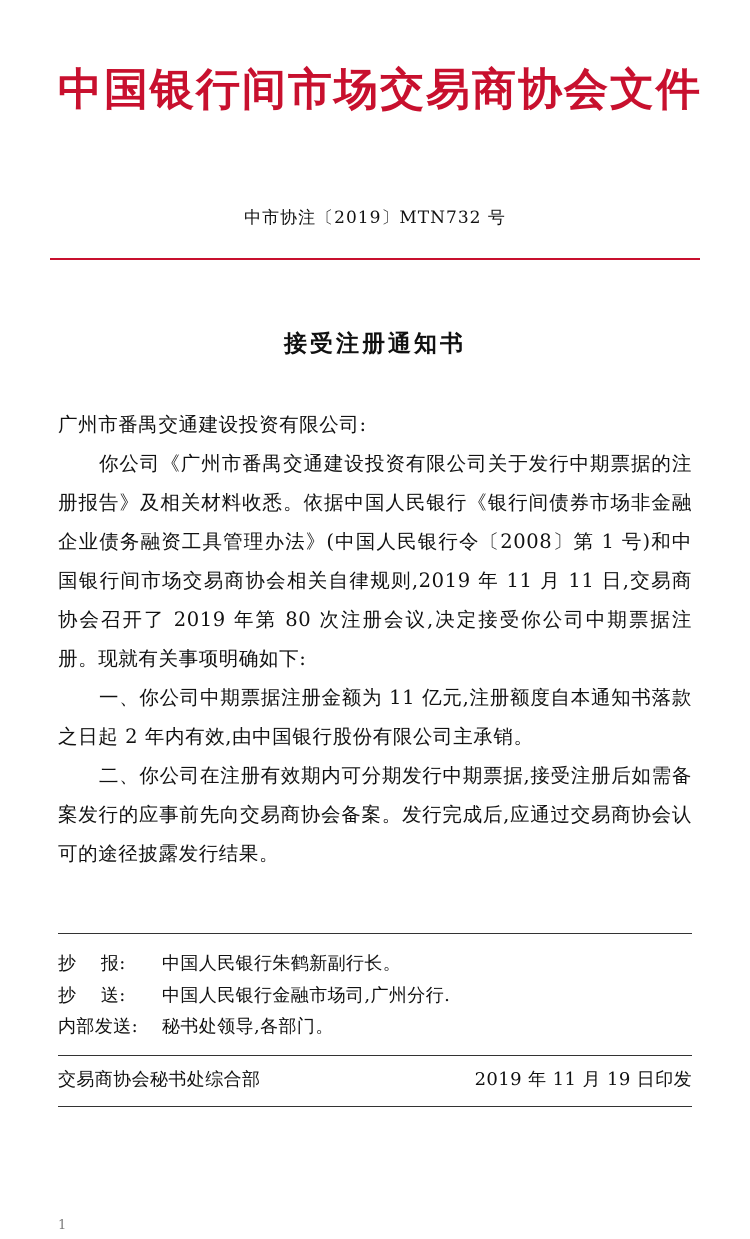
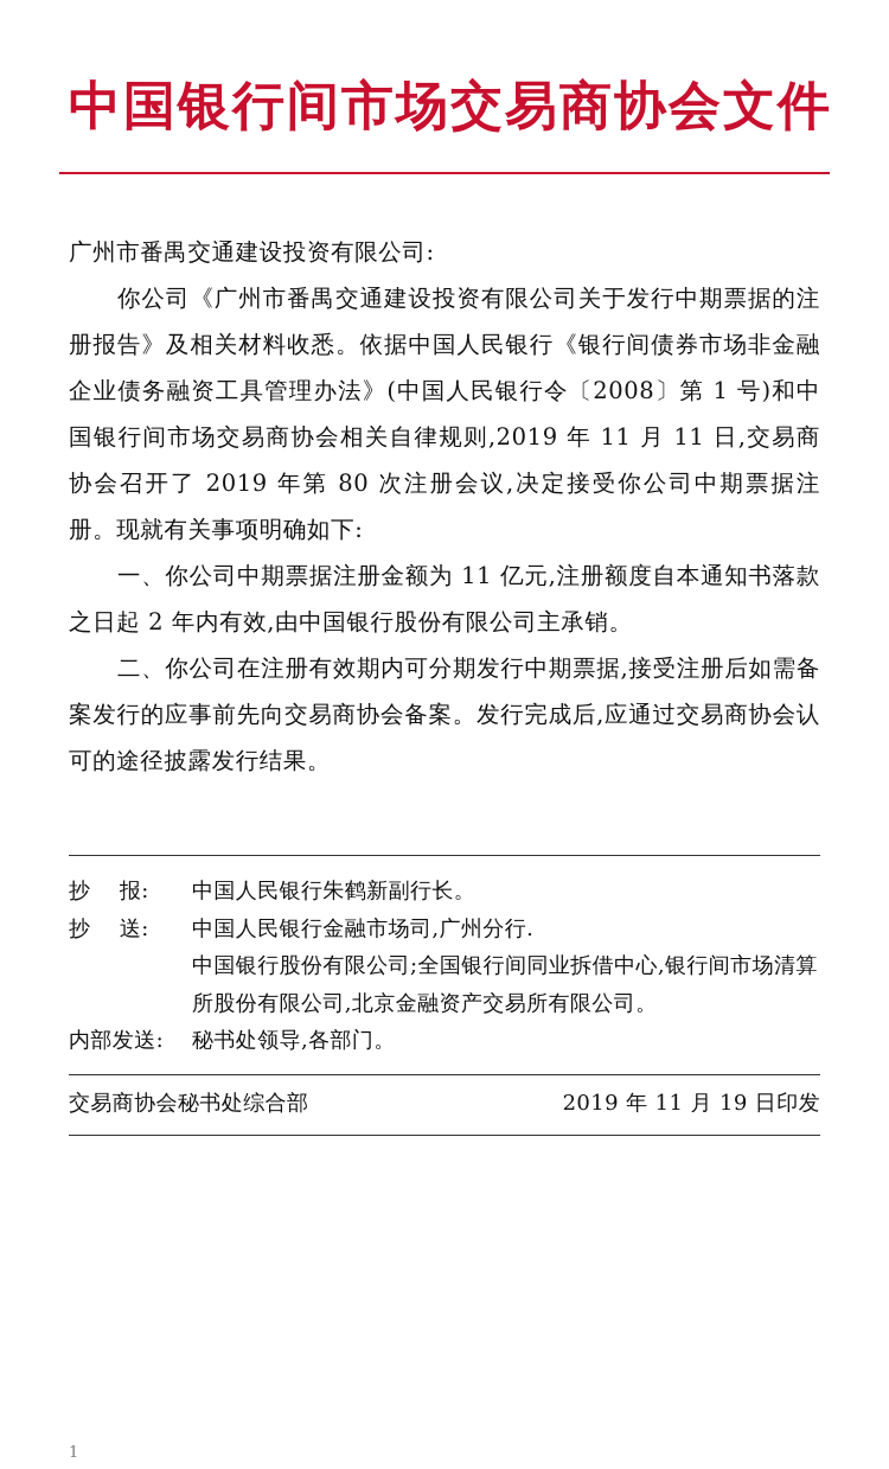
  中国银行间市场交易商协会文件
- 中市协注〔2019〕MTN732 号
- 接受注册通知书
  广州市番禺交通建设投资有限公司:
  你公司《广州市番禺交通建设投资有限公司关于发行中期票据的注册报告》及相关材料收悉。依据中国人民银行《银行间债券市场非金融企业债务融资工具管理办法》(中国人民银行令〔2008〕第 1 号)和中国银行间市场交易商协会相关自律规则,2019 年 11 月 11 日,交易商协会召开了 2019 年第 80 次注册会议,决定接受你公司中期票据注册。现就有关事项明确如下:
  一、你公司中期票据注册金额为 11 亿元,注册额度自本通知书落款之日起 2 年内有效,由中国银行股份有限公司主承销。
  二、你公司在注册有效期内可分期发行中期票据,接受注册后如需备案发行的应事前先向交易商协会备案。发行完成后,应通过交易商协会认可的途径披露发行结果。
  抄 报:
  中国人民银行朱鹤新副行长。
  抄 送:
  中国人民银行金融市场司,广州分行.
+ 中国银行股份有限公司;全国银行间同业拆借中心,银行间市场清算所股份有限公司,北京金融资产交易所有限公司。
  内部发送:
  秘书处领导,各部门。
  交易商协会秘书处综合部
  2019 年 11 月 19 日印发
  1
